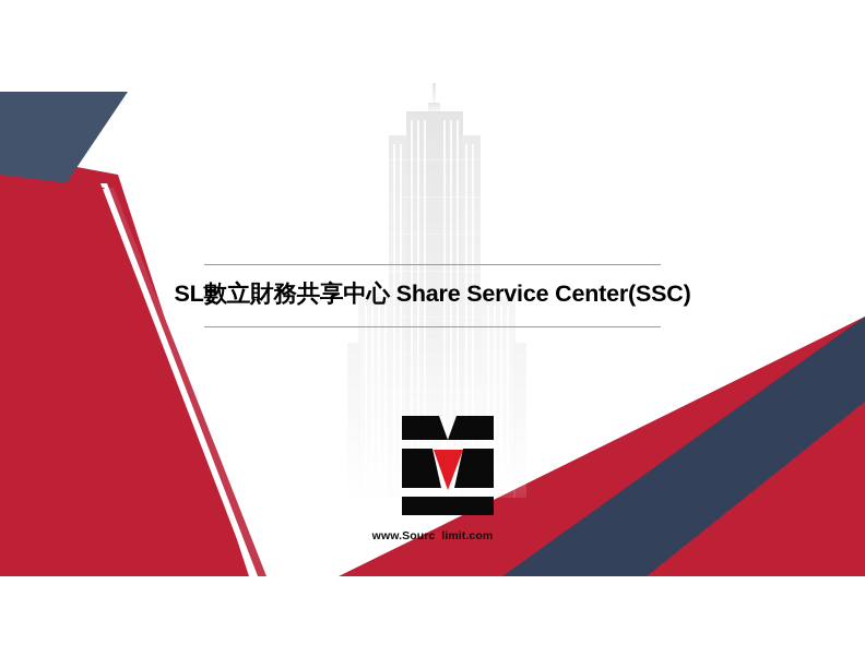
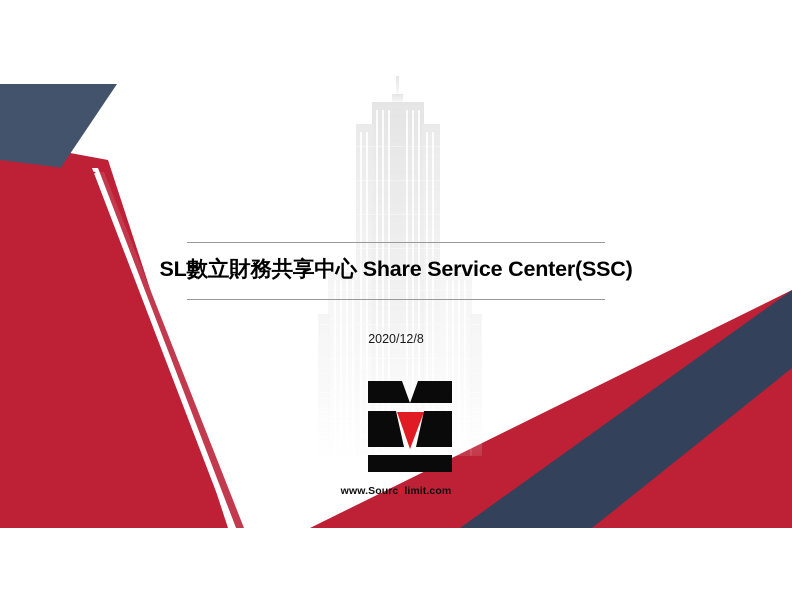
  SL數立財務共享中心 Share Service Center(SSC)
+ 2020/12/8
  www.Sourcelimit.com
